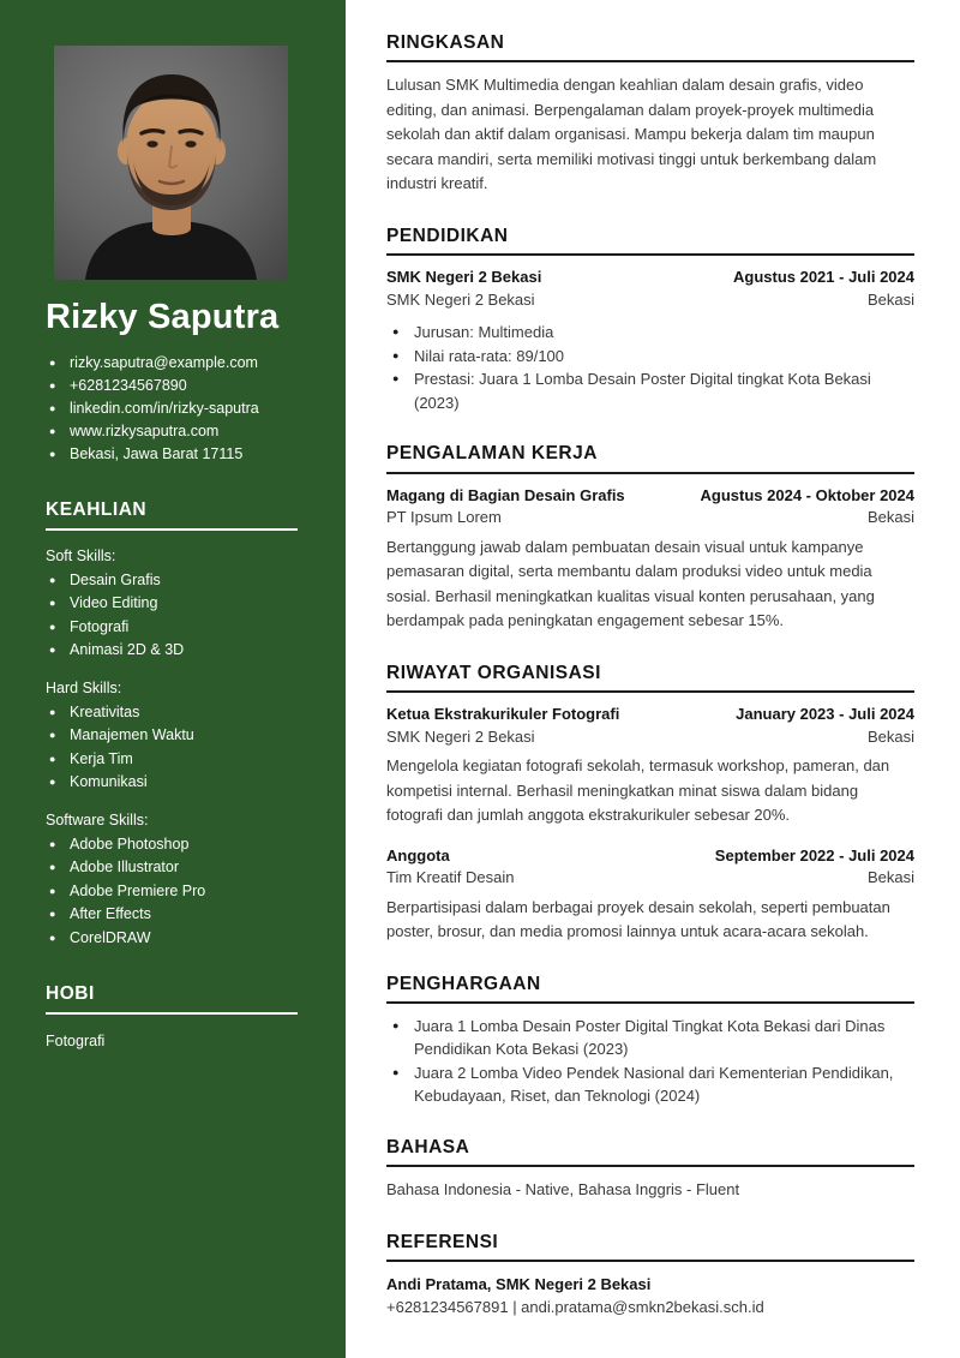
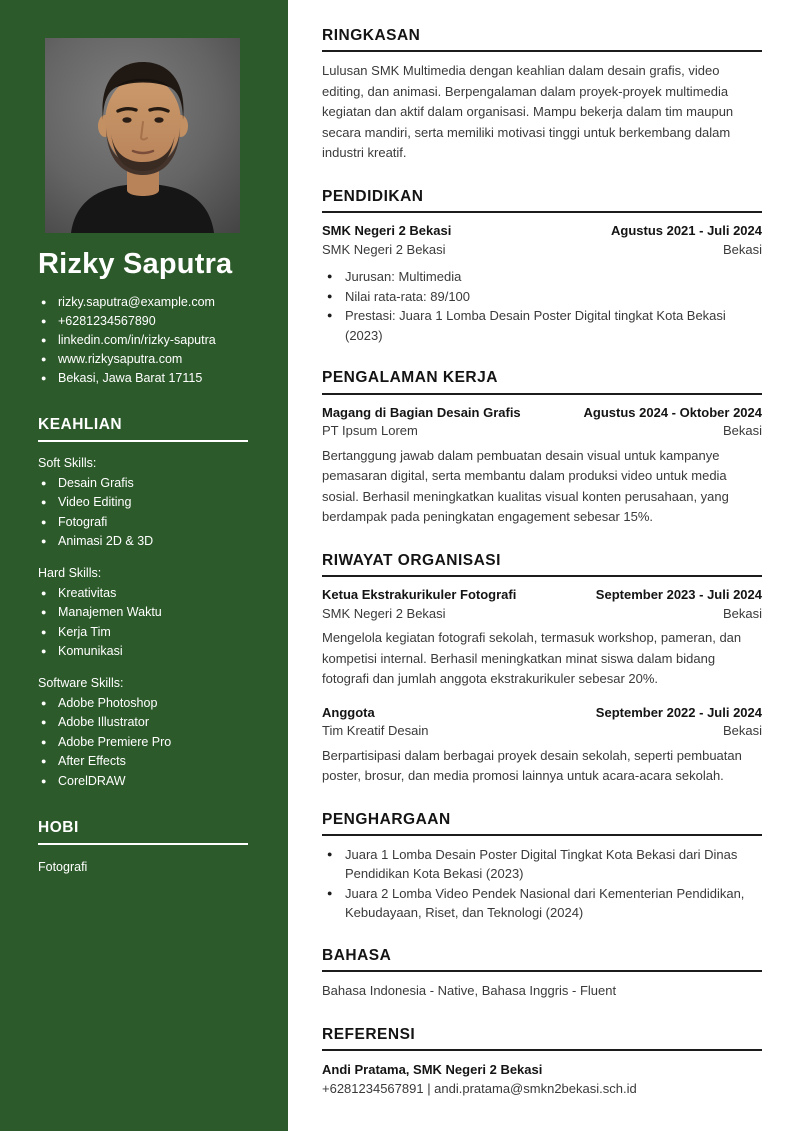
  Rizky Saputra
  ●
  rizky.saputra@example.com
  ●
  +6281234567890
  ●
  linkedin.com/in/rizky-saputra
  ●
  www.rizkysaputra.com
  ●
  Bekasi, Jawa Barat 17115
  KEAHLIAN
  Soft Skills:
  ●
  Desain Grafis
  ●
  Video Editing
  ●
  Fotografi
  ●
  Animasi 2D & 3D
  Hard Skills:
  ●
  Kreativitas
  ●
  Manajemen Waktu
  ●
  Kerja Tim
  ●
  Komunikasi
  Software Skills:
  ●
  Adobe Photoshop
  ●
  Adobe Illustrator
  ●
  Adobe Premiere Pro
  ●
  After Effects
  ●
  CorelDRAW
  HOBI
  Fotografi
  RINGKASAN
- Lulusan SMK Multimedia dengan keahlian dalam desain grafis, video editing, dan animasi. Berpengalaman dalam proyek-proyek multimedia sekolah dan aktif dalam organisasi. Mampu bekerja dalam tim maupun secara mandiri, serta memiliki motivasi tinggi untuk berkembang dalam industri kreatif.
+ Lulusan SMK Multimedia dengan keahlian dalam desain grafis, video editing, dan animasi. Berpengalaman dalam proyek-proyek multimedia kegiatan dan aktif dalam organisasi. Mampu bekerja dalam tim maupun secara mandiri, serta memiliki motivasi tinggi untuk berkembang dalam industri kreatif.
  PENDIDIKAN
  SMK Negeri 2 Bekasi
  Agustus 2021 - Juli 2024
  SMK Negeri 2 Bekasi
  Bekasi
  ●
  Jurusan: Multimedia
  ●
  Nilai rata-rata: 89/100
  ●
  Prestasi: Juara 1 Lomba Desain Poster Digital tingkat Kota Bekasi (2023)
  PENGALAMAN KERJA
  Magang di Bagian Desain Grafis
  Agustus 2024 - Oktober 2024
  PT Ipsum Lorem
  Bekasi
  Bertanggung jawab dalam pembuatan desain visual untuk kampanye pemasaran digital, serta membantu dalam produksi video untuk media sosial. Berhasil meningkatkan kualitas visual konten perusahaan, yang berdampak pada peningkatan engagement sebesar 15%.
  RIWAYAT ORGANISASI
  Ketua Ekstrakurikuler Fotografi
- January 2023 - Juli 2024
+ September 2023 - Juli 2024
  SMK Negeri 2 Bekasi
  Bekasi
  Mengelola kegiatan fotografi sekolah, termasuk workshop, pameran, dan kompetisi internal. Berhasil meningkatkan minat siswa dalam bidang fotografi dan jumlah anggota ekstrakurikuler sebesar 20%.
  Anggota
  September 2022 - Juli 2024
  Tim Kreatif Desain
  Bekasi
  Berpartisipasi dalam berbagai proyek desain sekolah, seperti pembuatan poster, brosur, dan media promosi lainnya untuk acara-acara sekolah.
  PENGHARGAAN
  ●
  Juara 1 Lomba Desain Poster Digital Tingkat Kota Bekasi dari Dinas Pendidikan Kota Bekasi (2023)
  ●
  Juara 2 Lomba Video Pendek Nasional dari Kementerian Pendidikan, Kebudayaan, Riset, dan Teknologi (2024)
  BAHASA
  Bahasa Indonesia - Native, Bahasa Inggris - Fluent
  REFERENSI
  Andi Pratama, SMK Negeri 2 Bekasi
  +6281234567891 | andi.pratama@smkn2bekasi.sch.id
